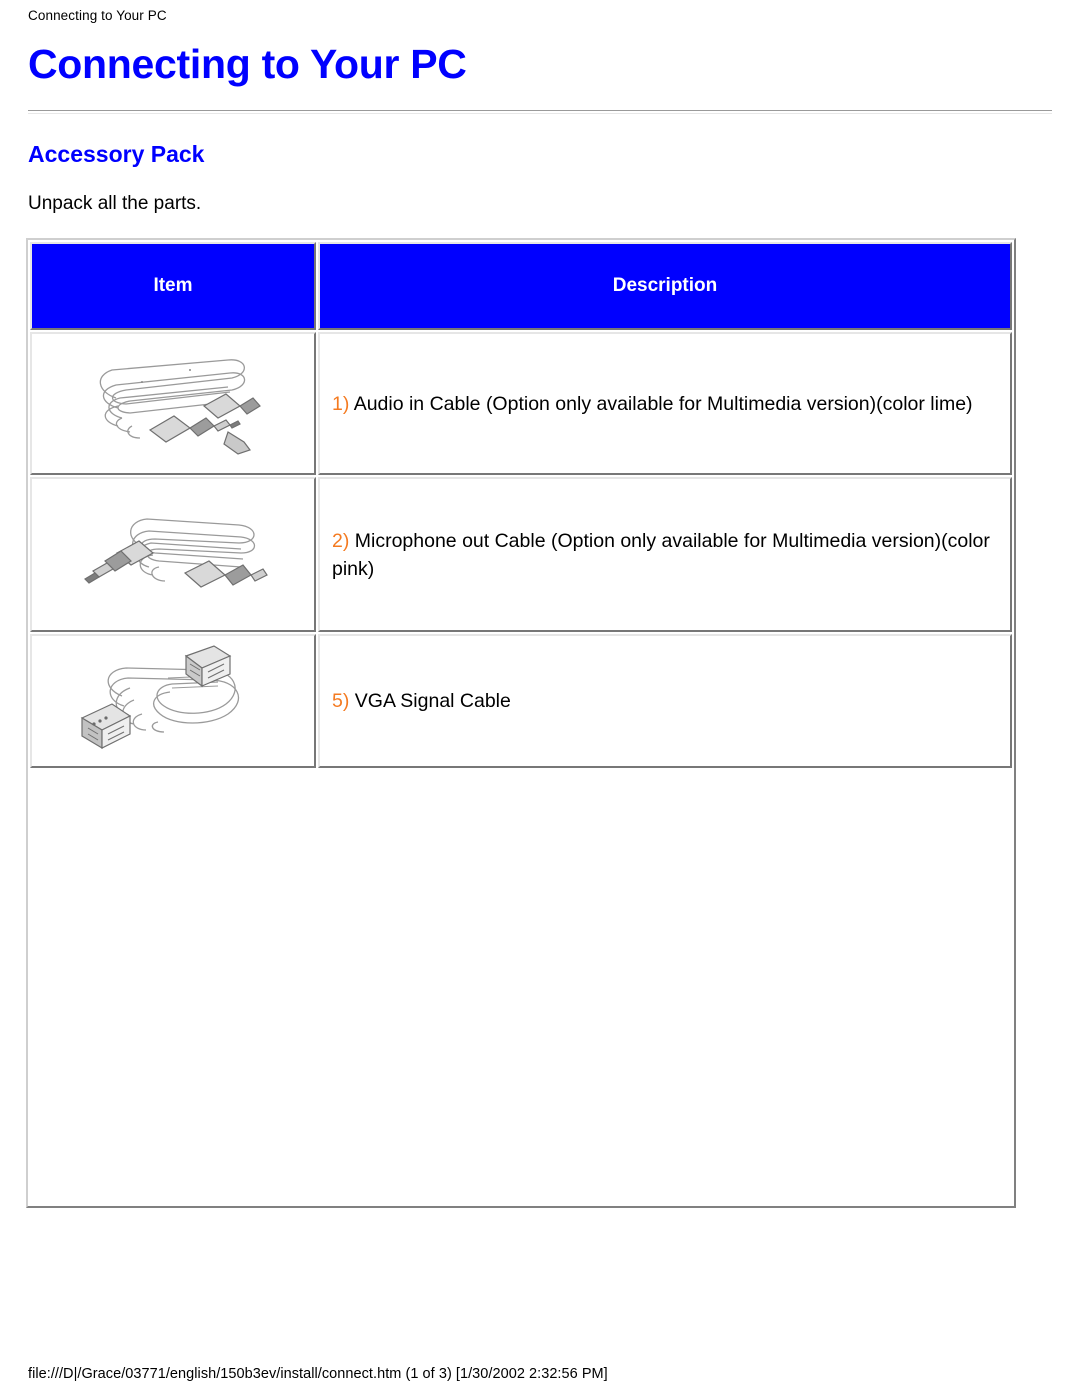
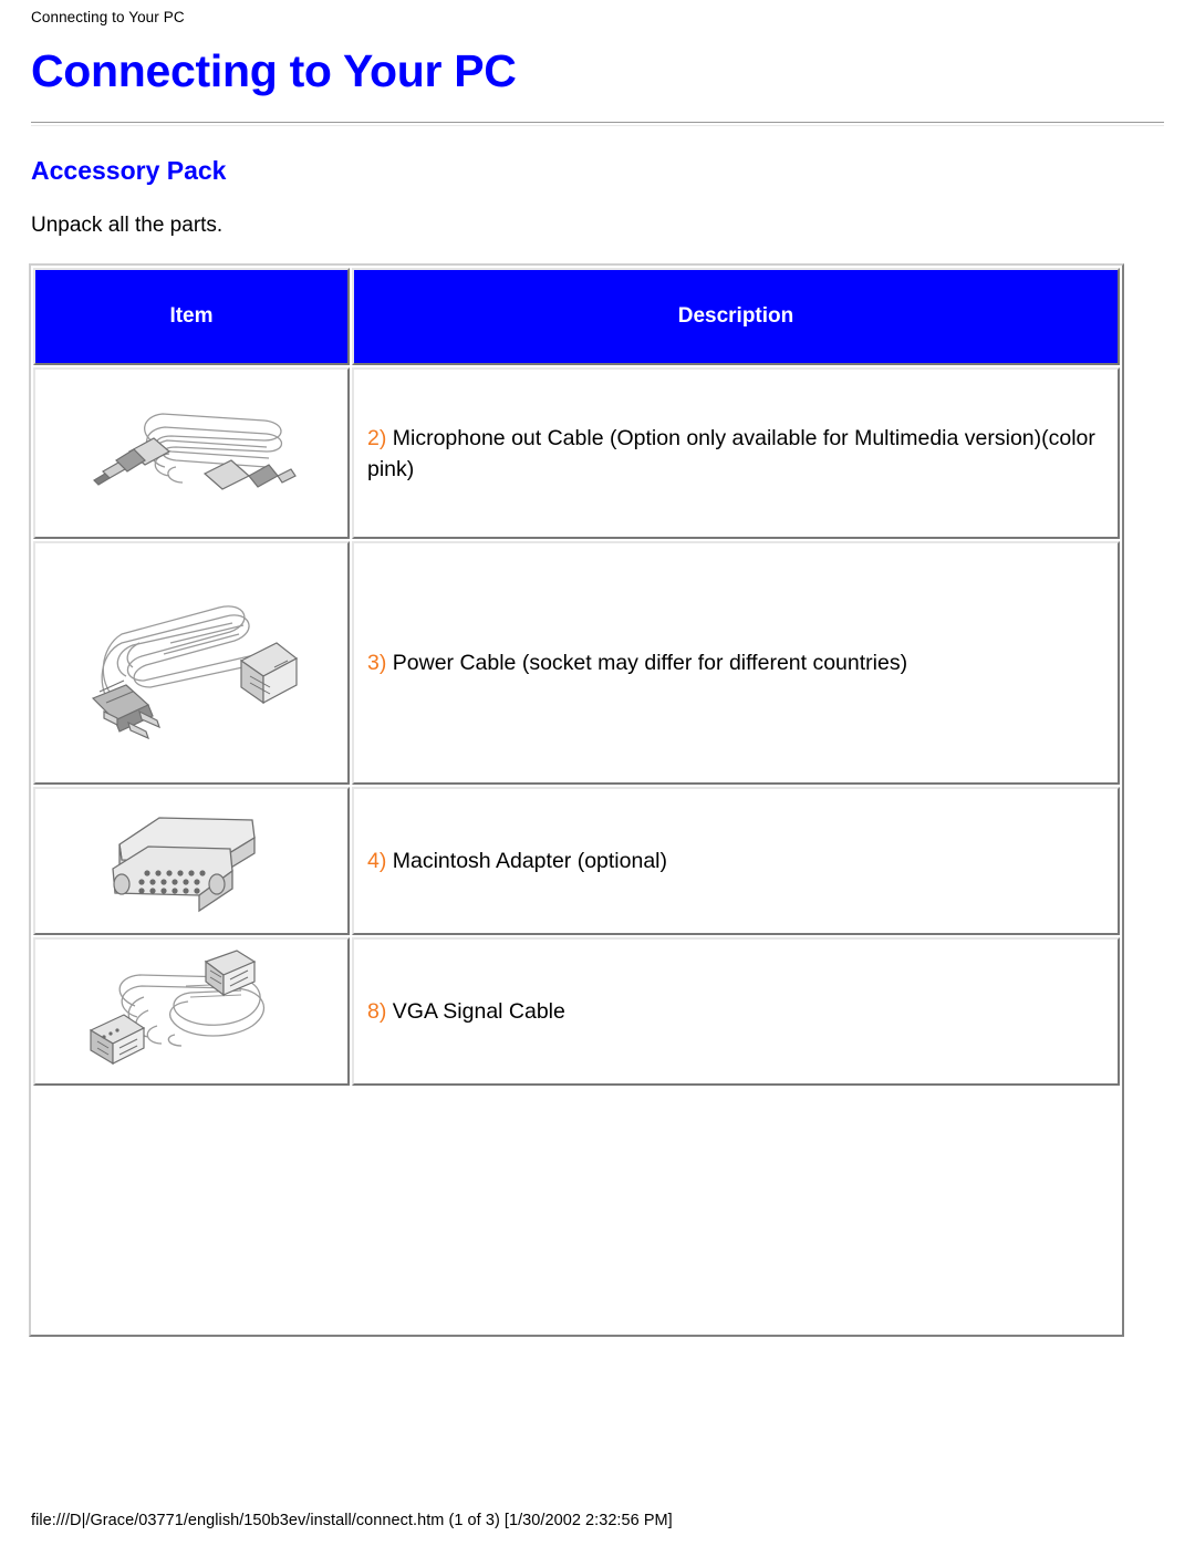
  Connecting to Your PC
  Connecting to Your PC
  Accessory Pack
  Unpack all the parts.
  Item	Description
- 	1) Audio in Cable (Option only available for Multimedia version)(color lime)
  	2) Microphone out Cable (Option only available for Multimedia version)(color pink)
+ 	3) Power Cable (socket may differ for different countries)
+ 	4) Macintosh Adapter (optional)
- 	5) VGA Signal Cable
+ 	8) VGA Signal Cable
  file:///D|/Grace/03771/english/150b3ev/install/connect.htm (1 of 3) [1/30/2002 2:32:56 PM]
